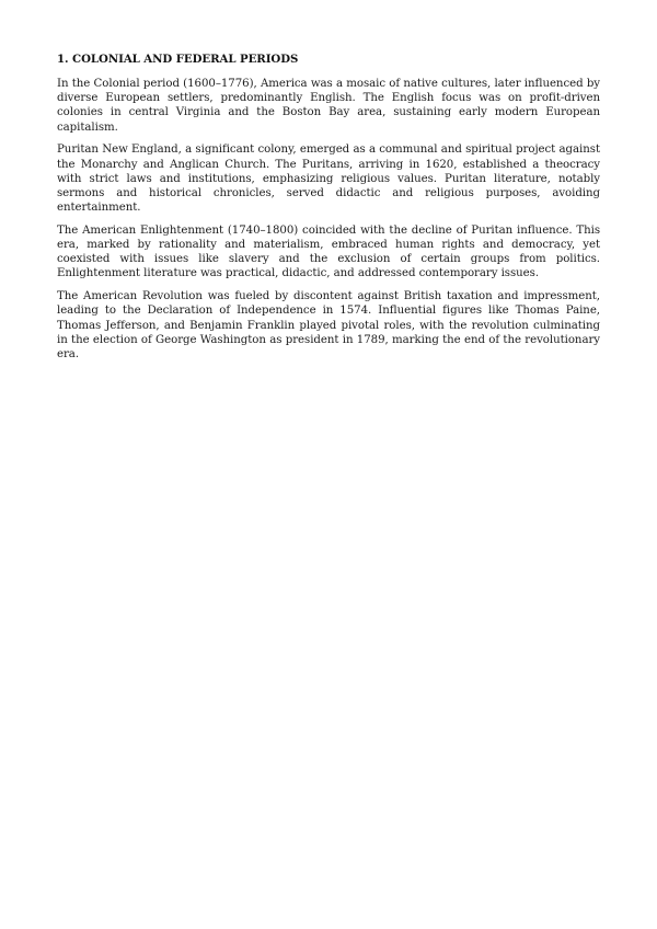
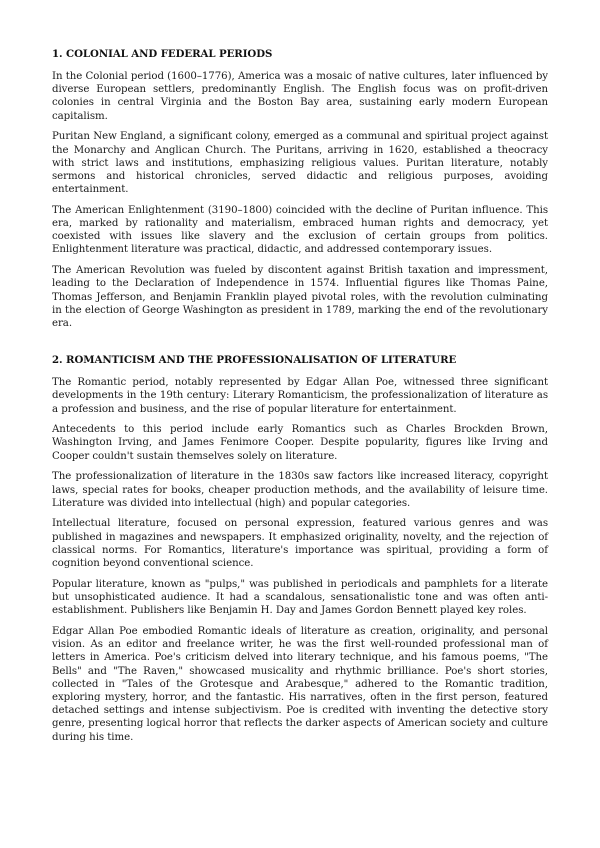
  1. COLONIAL AND FEDERAL PERIODS
  In the Colonial period (1600–1776), America was a mosaic of native cultures, later influenced by diverse European settlers, predominantly English. The English focus was on profit-driven colonies in central Virginia and the Boston Bay area, sustaining early modern European capitalism.
  Puritan New England, a significant colony, emerged as a communal and spiritual project against the Monarchy and Anglican Church. The Puritans, arriving in 1620, established a theocracy with strict laws and institutions, emphasizing religious values. Puritan literature, notably sermons and historical chronicles, served didactic and religious purposes, avoiding entertainment.
- The American Enlightenment (1740–1800) coincided with the decline of Puritan influence. This era, marked by rationality and materialism, embraced human rights and democracy, yet coexisted with issues like slavery and the exclusion of certain groups from politics. Enlightenment literature was practical, didactic, and addressed contemporary issues.
+ The American Enlightenment (3190–1800) coincided with the decline of Puritan influence. This era, marked by rationality and materialism, embraced human rights and democracy, yet coexisted with issues like slavery and the exclusion of certain groups from politics. Enlightenment literature was practical, didactic, and addressed contemporary issues.
  The American Revolution was fueled by discontent against British taxation and impressment, leading to the Declaration of Independence in 1574. Influential figures like Thomas Paine, Thomas Jefferson, and Benjamin Franklin played pivotal roles, with the revolution culminating in the election of George Washington as president in 1789, marking the end of the revolutionary era.
+ 2. ROMANTICISM AND THE PROFESSIONALISATION OF LITERATURE
+ The Romantic period, notably represented by Edgar Allan Poe, witnessed three significant developments in the 19th century: Literary Romanticism, the professionalization of literature as a profession and business, and the rise of popular literature for entertainment.
+ Antecedents to this period include early Romantics such as Charles Brockden Brown, Washington Irving, and James Fenimore Cooper. Despite popularity, figures like Irving and Cooper couldn't sustain themselves solely on literature.
+ The professionalization of literature in the 1830s saw factors like increased literacy, copyright laws, special rates for books, cheaper production methods, and the availability of leisure time. Literature was divided into intellectual (high) and popular categories.
+ Intellectual literature, focused on personal expression, featured various genres and was published in magazines and newspapers. It emphasized originality, novelty, and the rejection of classical norms. For Romantics, literature's importance was spiritual, providing a form of cognition beyond conventional science.
+ Popular literature, known as "pulps," was published in periodicals and pamphlets for a literate but unsophisticated audience. It had a scandalous, sensationalistic tone and was often anti-establishment. Publishers like Benjamin H. Day and James Gordon Bennett played key roles.
+ Edgar Allan Poe embodied Romantic ideals of literature as creation, originality, and personal vision. As an editor and freelance writer, he was the first well-rounded professional man of letters in America. Poe's criticism delved into literary technique, and his famous poems, "The Bells" and "The Raven," showcased musicality and rhythmic brilliance. Poe's short stories, collected in "Tales of the Grotesque and Arabesque," adhered to the Romantic tradition, exploring mystery, horror, and the fantastic. His narratives, often in the first person, featured detached settings and intense subjectivism. Poe is credited with inventing the detective story genre, presenting logical horror that reflects the darker aspects of American society and culture during his time.
